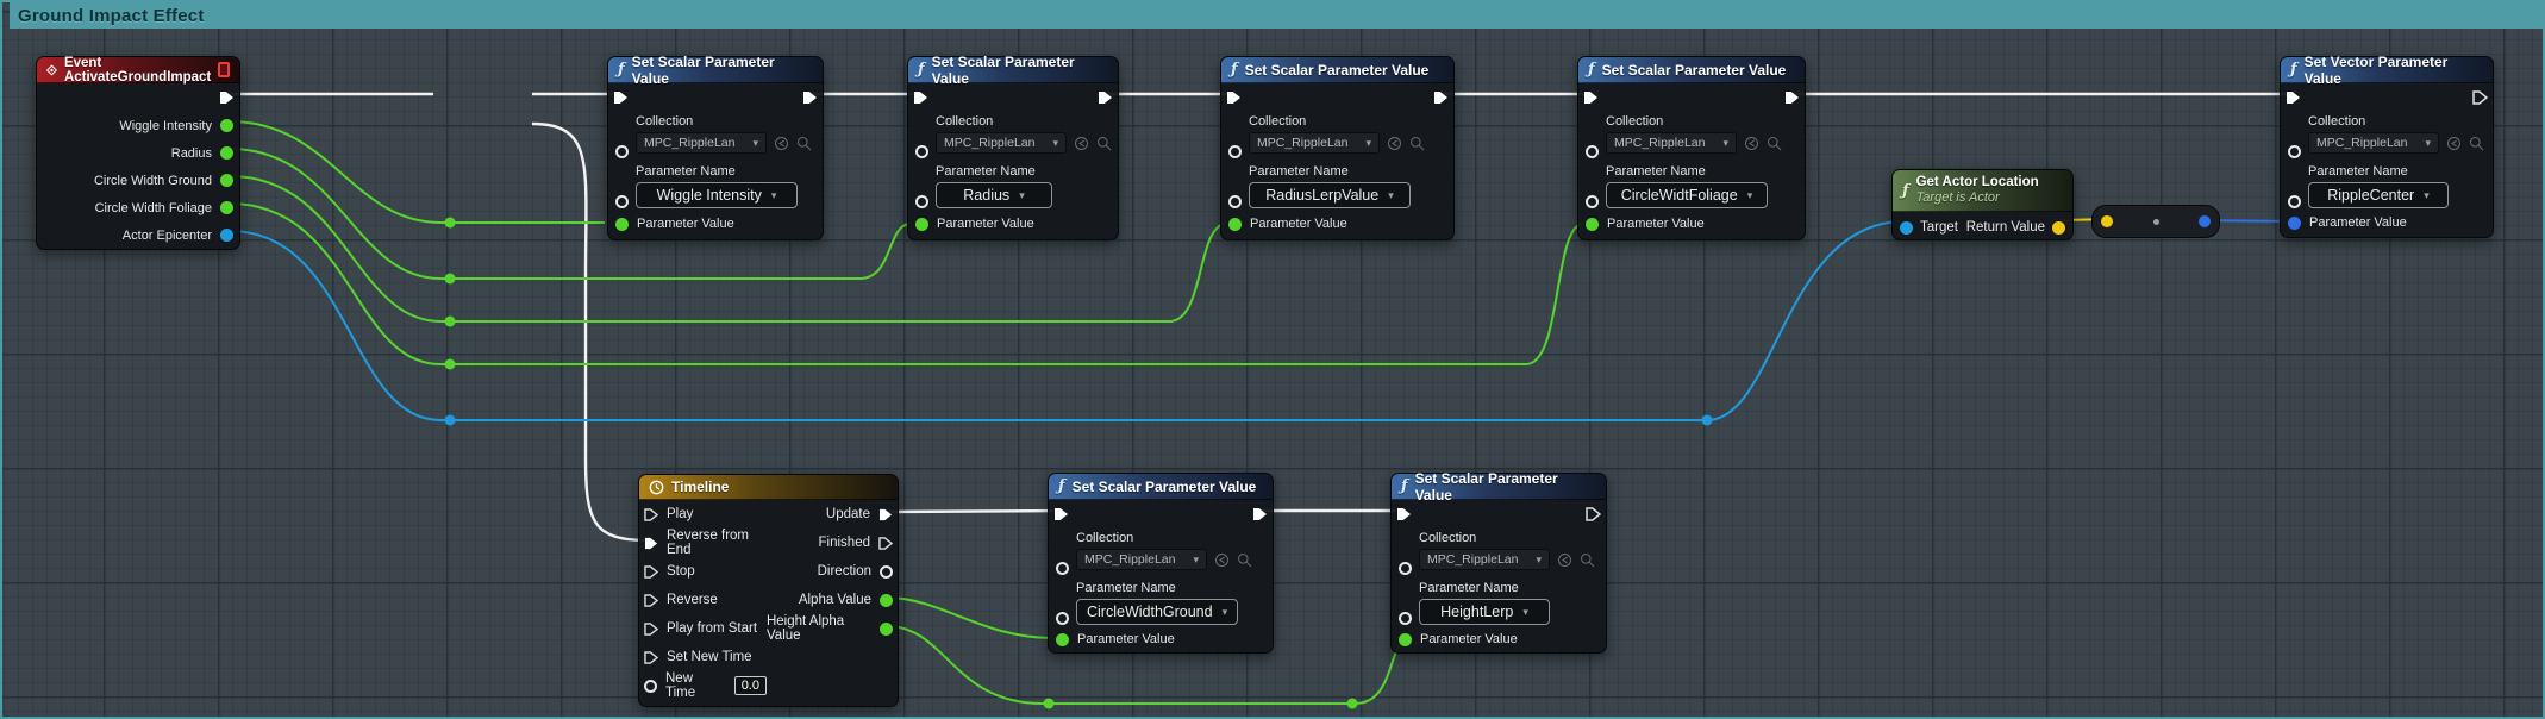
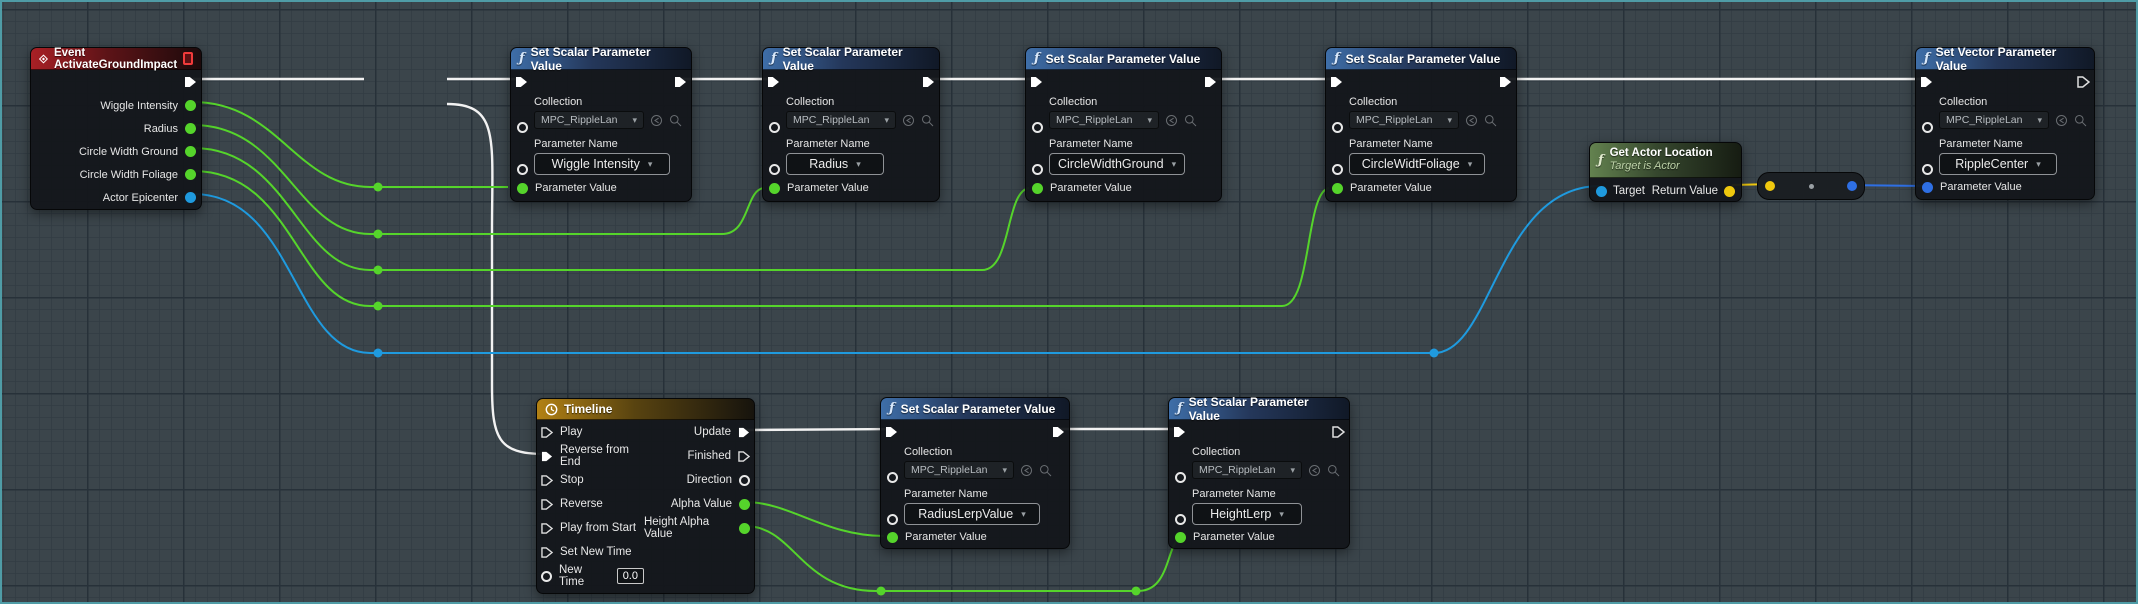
  Event ActivateGroundImpact
  Wiggle Intensity
  Radius
  Circle Width Ground
  Circle Width Foliage
  Actor Epicenter
  ƒ
  Set Scalar Parameter Value
  Collection
  MPC_RippleLan
  ▾
  Parameter Name
  Wiggle Intensity
  ▾
  Parameter Value
  ƒ
  Set Scalar Parameter Value
  Collection
  MPC_RippleLan
  ▾
  Parameter Name
  Radius
  ▾
  Parameter Value
  ƒ
  Set Scalar Parameter Value
  Collection
  MPC_RippleLan
  ▾
  Parameter Name
- RadiusLerpValue
+ CircleWidthGround
  ▾
  Parameter Value
  ƒ
  Set Scalar Parameter Value
  Collection
  MPC_RippleLan
  ▾
  Parameter Name
  CircleWidtFoliage
  ▾
  Parameter Value
  ƒ
  Get Actor Location
  Target is Actor
  Target
  Return Value
  ƒ
  Set Vector Parameter Value
  Collection
  MPC_RippleLan
  ▾
  Parameter Name
  RippleCenter
  ▾
  Parameter Value
  Timeline
  Play
  Reverse from End
  Stop
  Reverse
  Play from Start
  Set New Time
  New Time
  0.0
  Update
  Finished
  Direction
  Alpha Value
  Height Alpha Value
  ƒ
  Set Scalar Parameter Value
  Collection
  MPC_RippleLan
  ▾
  Parameter Name
- CircleWidthGround
+ RadiusLerpValue
  ▾
  Parameter Value
  ƒ
  Set Scalar Parameter Value
  Collection
  MPC_RippleLan
  ▾
  Parameter Name
  HeightLerp
  ▾
  Parameter Value
- Ground Impact Effect
